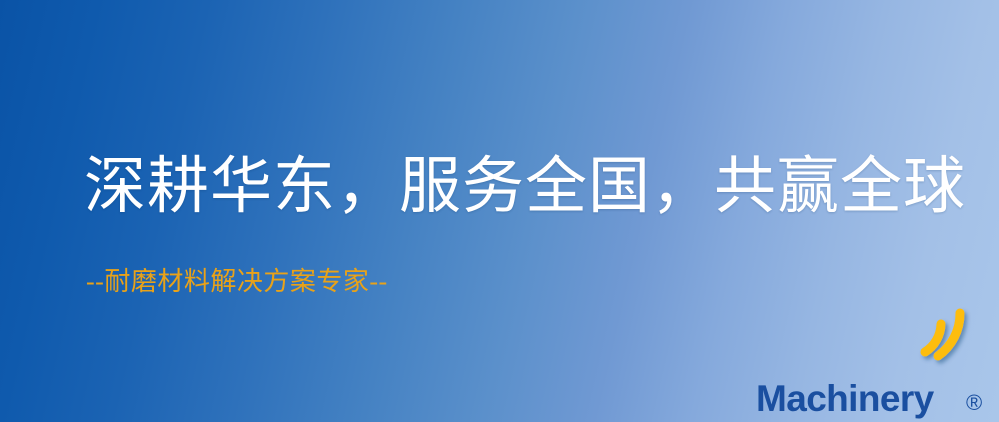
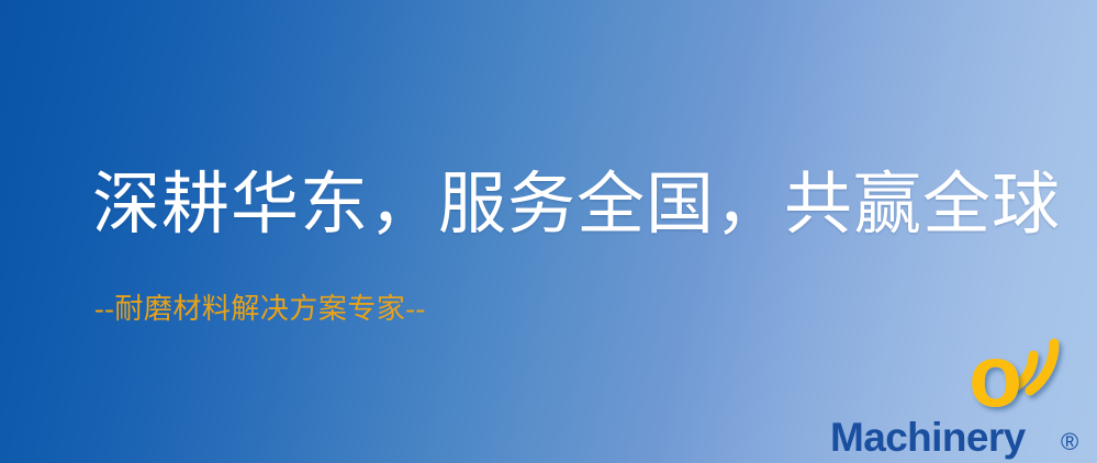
  深耕华东，服务全国，共赢全球
  --耐磨材料解决方案专家--
+ o
  Machinery
  ®
